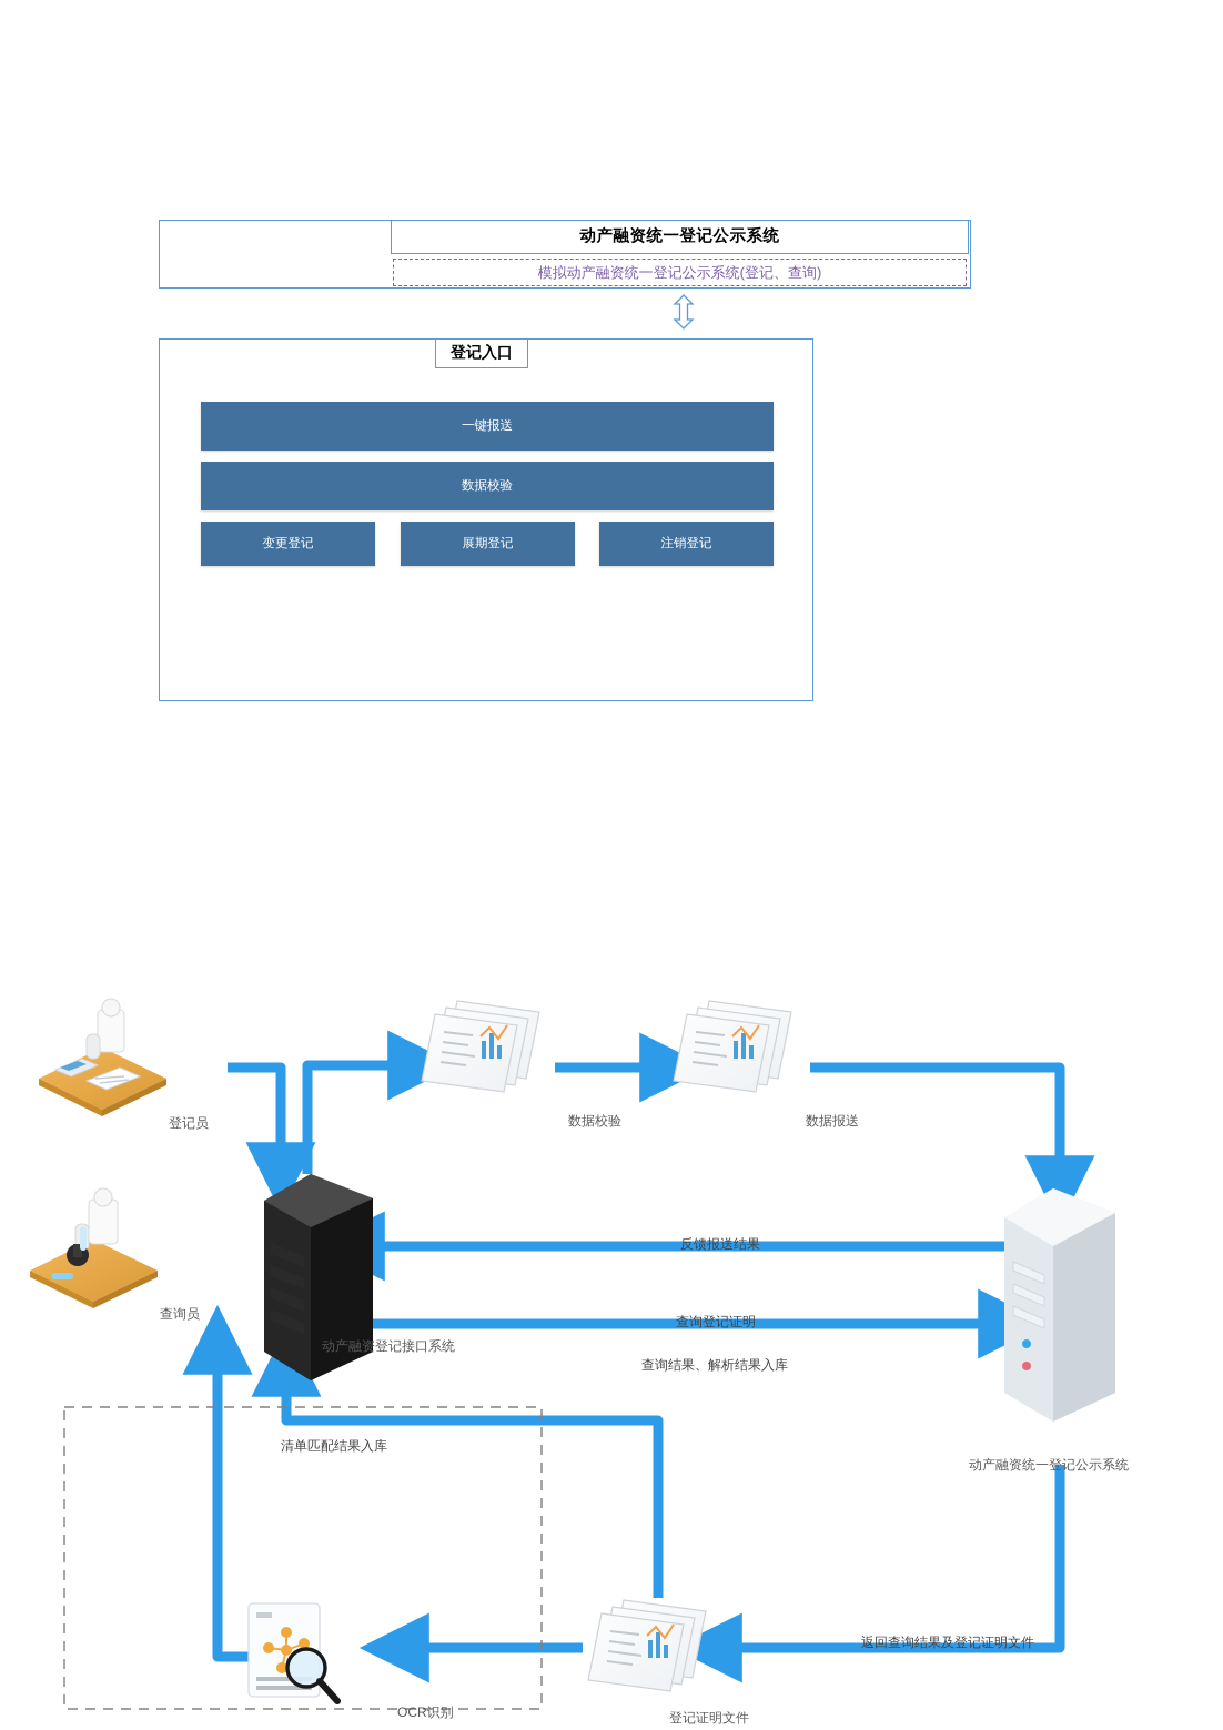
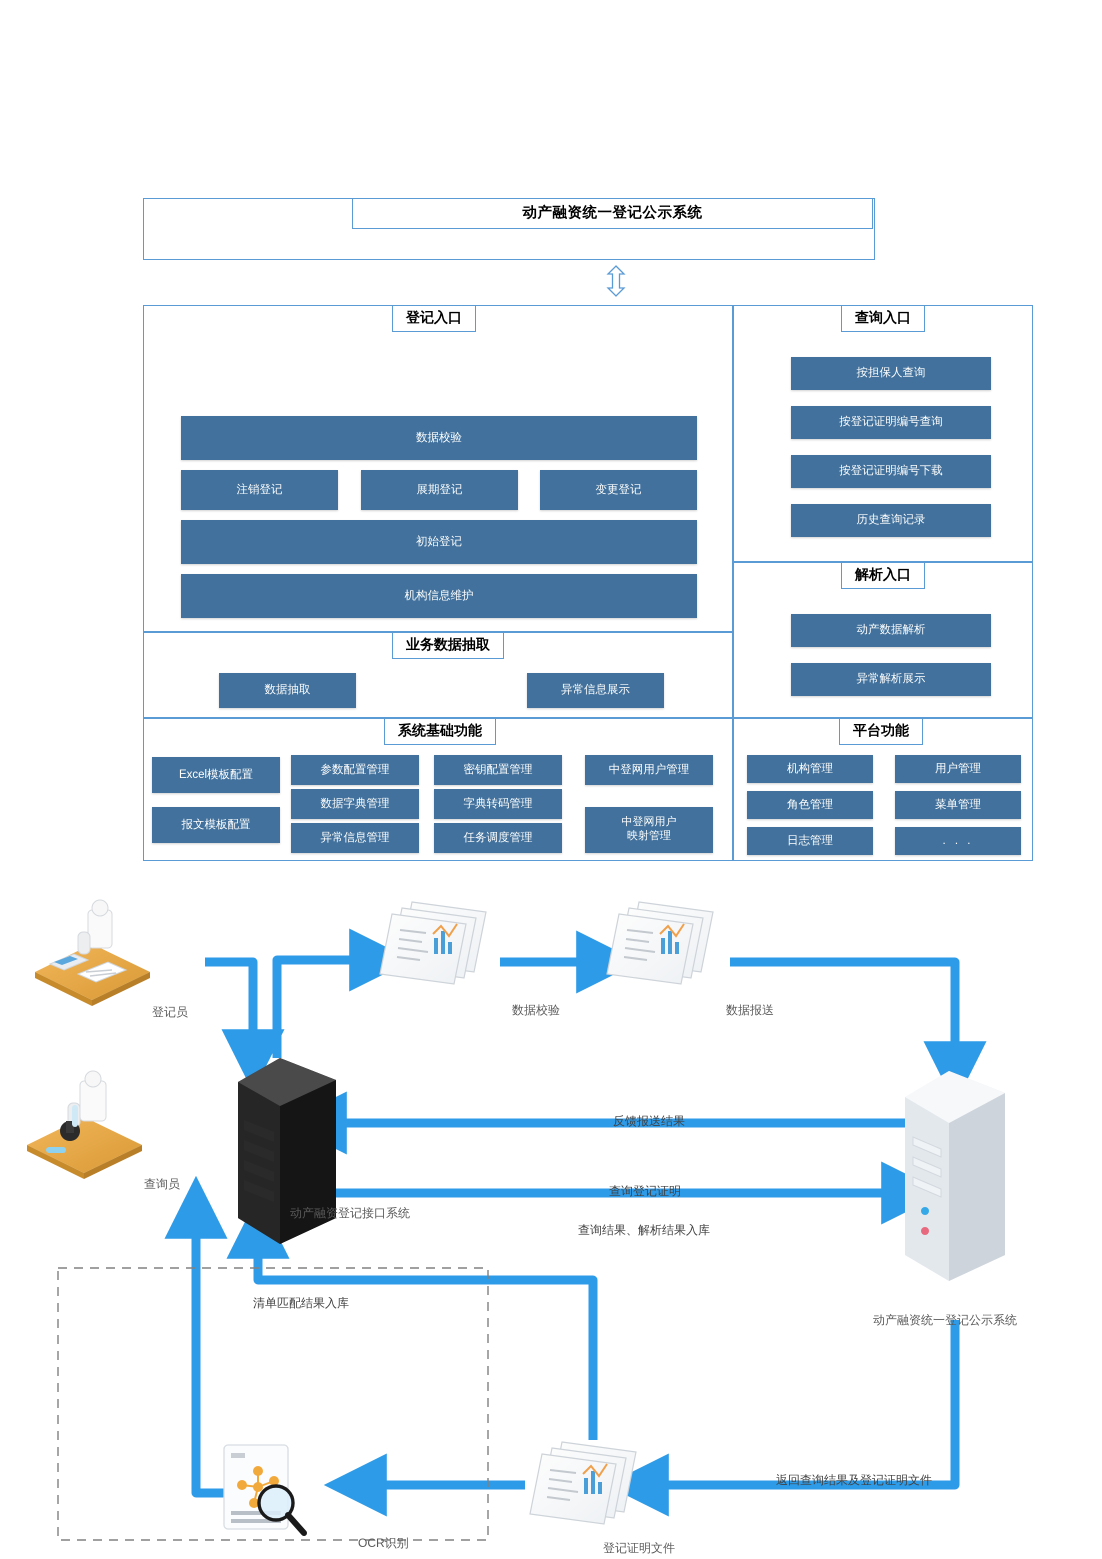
  动产融资统一登记公示系统
- 模拟动产融资统一登记公示系统(登记、查询)
  登记入口
- 一键报送
  数据校验
- 变更登记
+ 注销登记
  展期登记
- 注销登记
+ 变更登记
+ 初始登记
+ 机构信息维护
+ 业务数据抽取
+ 数据抽取
+ 异常信息展示
+ 系统基础功能
+ Excel模板配置
+ 报文模板配置
+ 参数配置管理
+ 数据字典管理
+ 异常信息管理
+ 密钥配置管理
+ 字典转码管理
+ 任务调度管理
+ 中登网用户管理
+ 中登网用户
+ 映射管理
+ 查询入口
+ 按担保人查询
+ 按登记证明编号查询
+ 按登记证明编号下载
+ 历史查询记录
+ 解析入口
+ 动产数据解析
+ 异常解析展示
+ 平台功能
+ 机构管理
+ 用户管理
+ 角色管理
+ 菜单管理
+ 日志管理
+ . . .
  登记员
  查询员
  动产融资登记接口系统
  数据校验
  数据报送
  动产融资统一登记公示系统
  登记证明文件
  OCR识别
  反馈报送结果
  查询登记证明
  查询结果、解析结果入库
  返回查询结果及登记证明文件
  清单匹配结果入库
